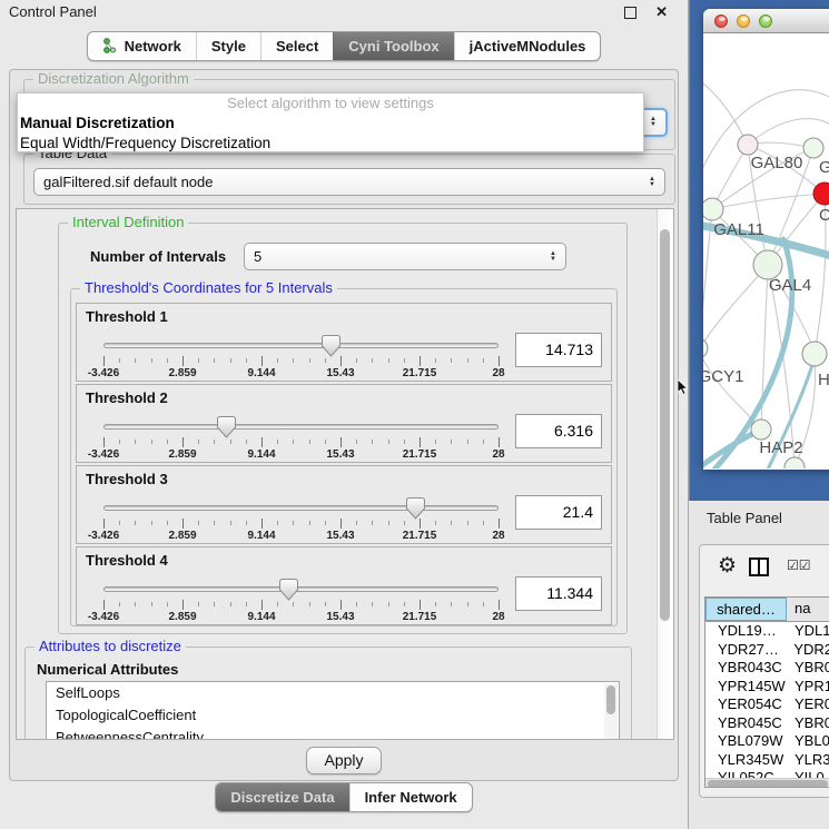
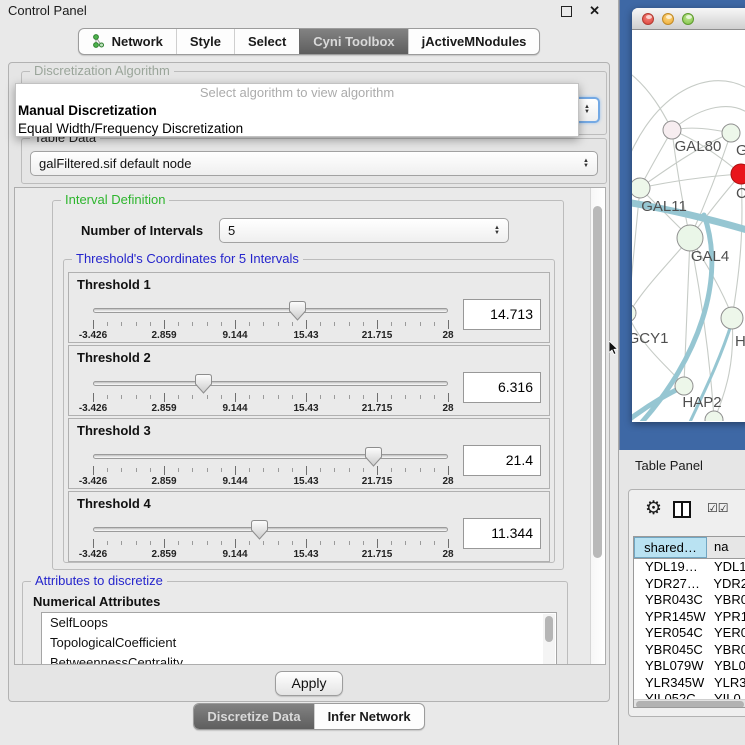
  Control Panel
  ✕
  Network
  Style
  Select
  Cyni Toolbox
  jActiveMNodules
  Discretization Algorithm
- Select algorithm to view settings
+ Select algorithm to view algorithm
  Manual Discretization
  Equal Width/Frequency Discretization
  Table Data
  galFiltered.sif default node
  Interval Definition
  Number of Intervals
  5
  Threshold's Coordinates for 5 Intervals
  Threshold 1
  -3.426
  2.859
  9.144
  15.43
  21.715
  28
  14.713
  Threshold 2
  -3.426
  2.859
  9.144
  15.43
  21.715
  28
  6.316
  Threshold 3
  -3.426
  2.859
  9.144
  15.43
  21.715
  28
  21.4
  Threshold 4
  -3.426
  2.859
  9.144
  15.43
  21.715
  28
  11.344
  Attributes to discretize
  Numerical Attributes
  SelfLoops
  TopologicalCoefficient
  BetweennessCentrality
  Apply
  Discretize Data
  Infer Network
  GAL80
  C
  GAL11
  GAL4
  GCY1
  H
  HAP2
  Table Panel
  ⚙
  ☑☑
  shared…
  na
  YDL19…
  YDL1
  YDR27…
  YDR2
  YBR043C
  YBR0
  YPR145W
  YPR1
  YER054C
  YER0
  YBR045C
  YBR0
  YBL079W
  YBL0
  YLR345W
  YLR3
